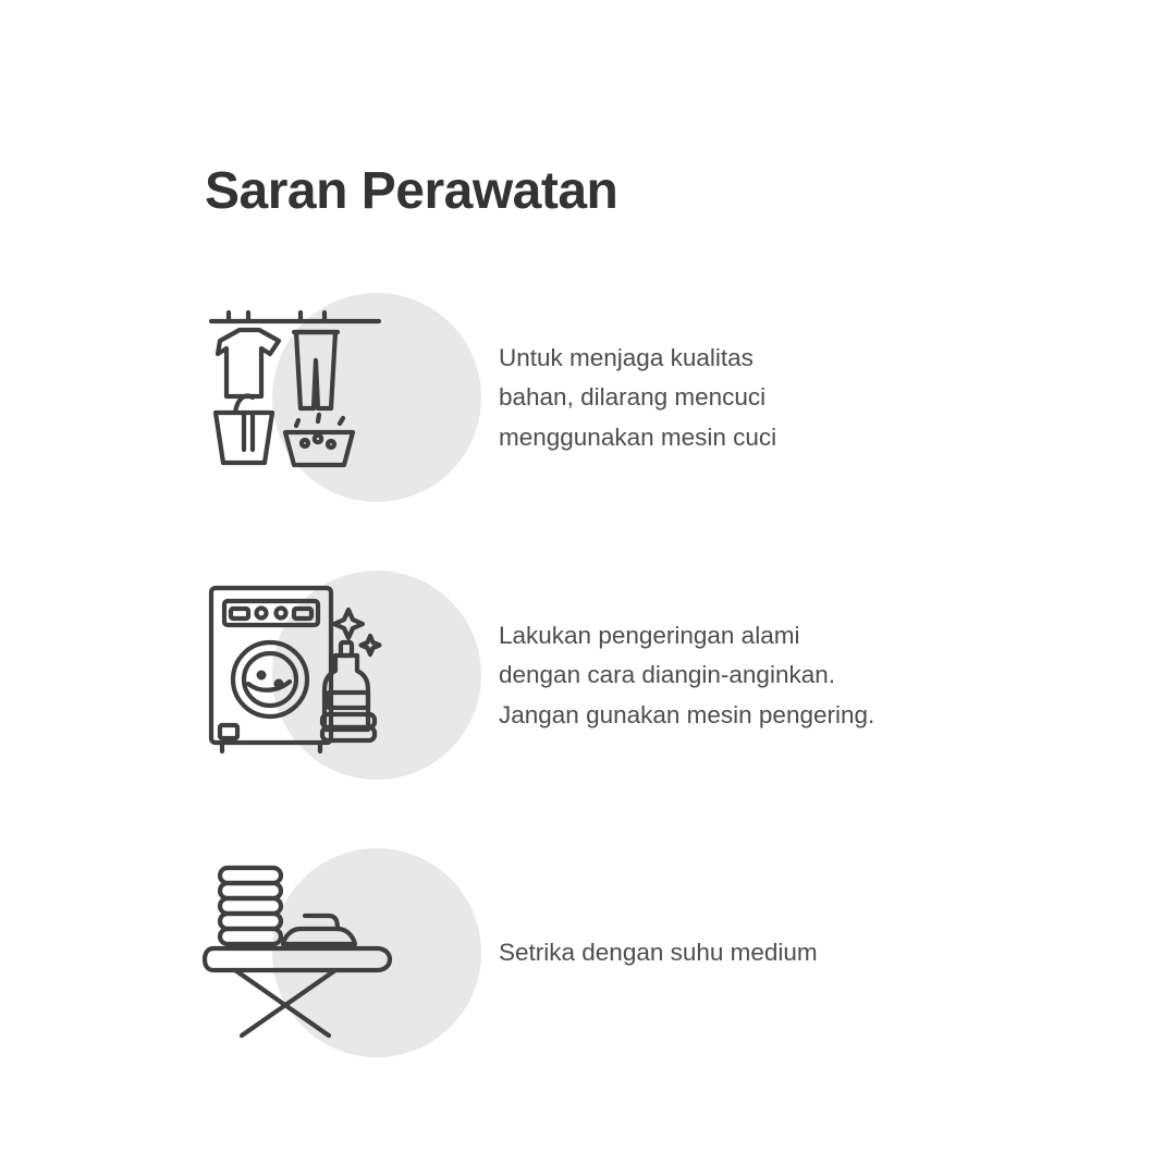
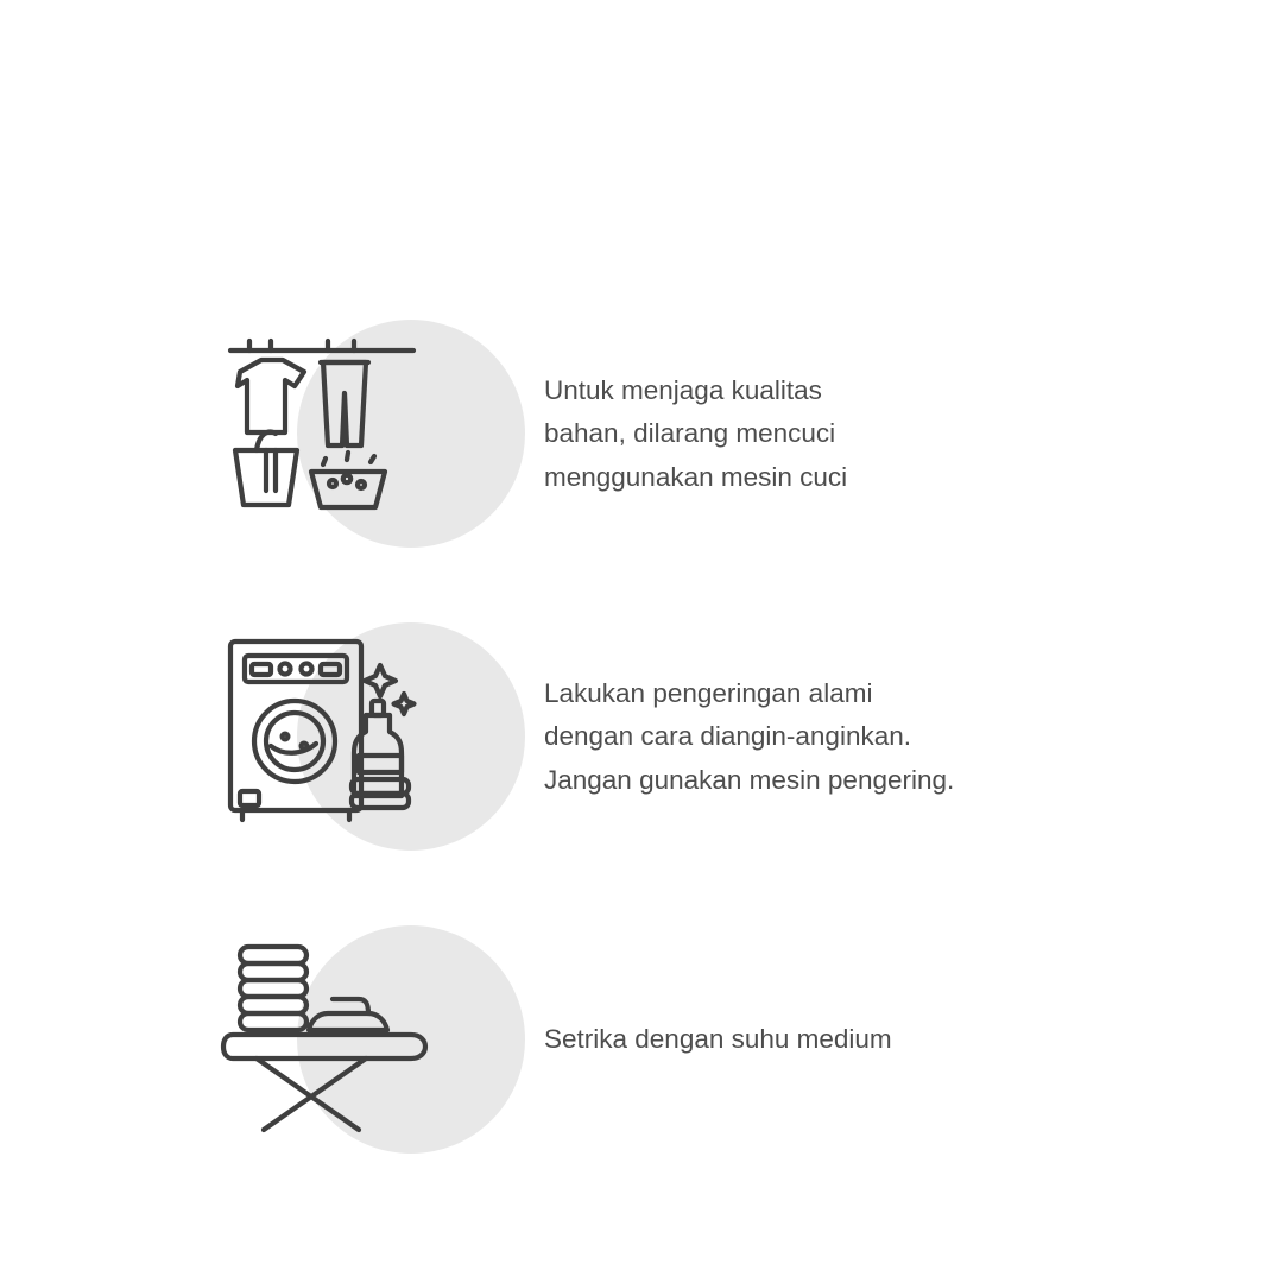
- Saran Perawatan
  Untuk menjaga kualitas
  bahan, dilarang mencuci
  menggunakan mesin cuci
  Lakukan pengeringan alami
  dengan cara diangin-anginkan.
  Jangan gunakan mesin pengering.
  Setrika dengan suhu medium
